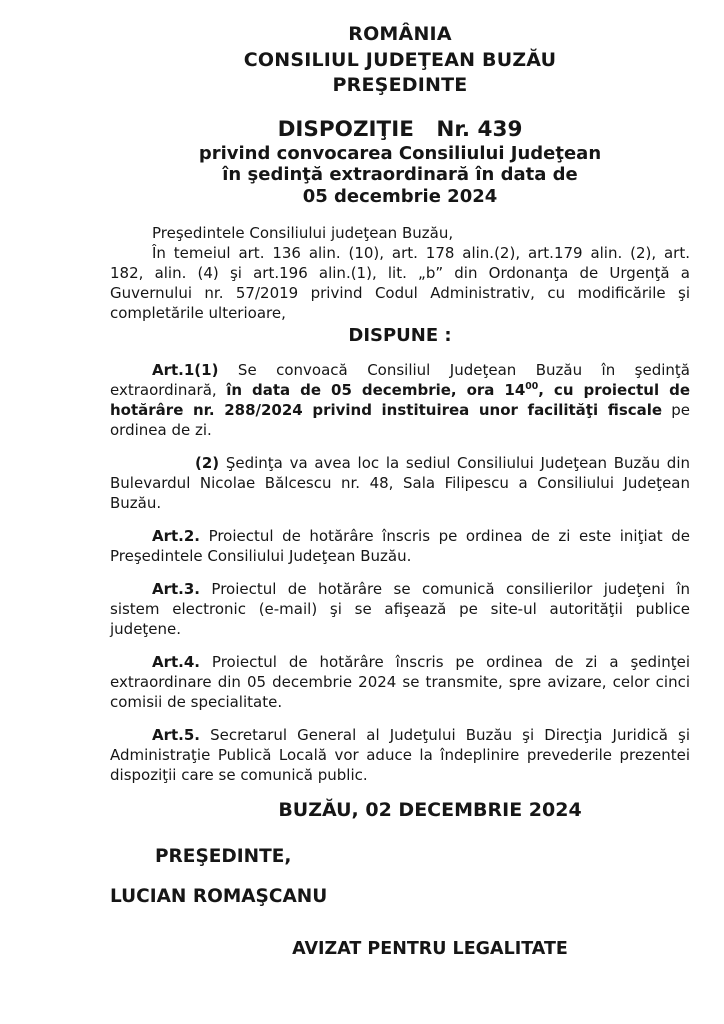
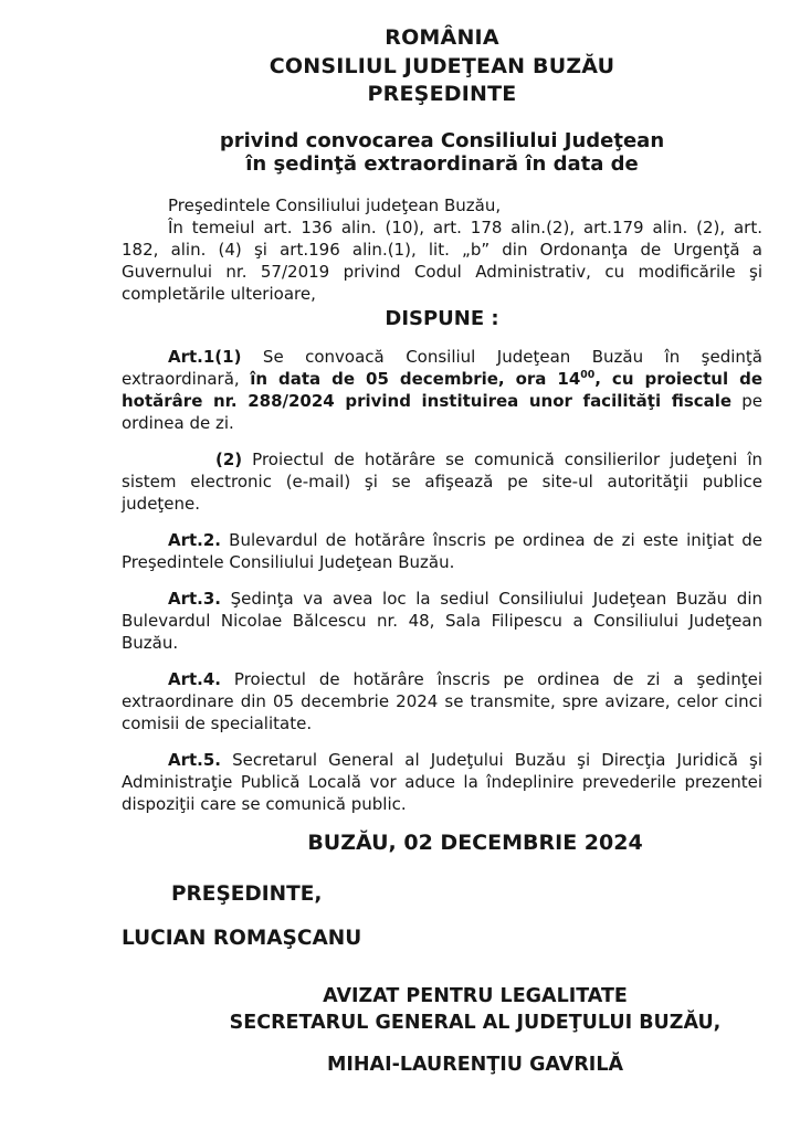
  ROMÂNIA
  CONSILIUL JUDEŢEAN BUZĂU
  PREŞEDINTE
- DISPOZIŢIE Nr. 439
  privind convocarea Consiliului Judeţean
  în şedinţă extraordinară în data de
- 05 decembrie 2024
  Preşedintele Consiliului judeţean Buzău,
  În temeiul art. 136 alin. (10), art. 178 alin.(2), art.179 alin. (2), art. 182, alin. (4) şi art.196 alin.(1), lit. „b” din Ordonanţa de Urgenţă a Guvernului nr. 57/2019 privind Codul Administrativ, cu modificările şi completările ulterioare,
  DISPUNE :
  Art.1(1) Se convoacă Consiliul Judeţean Buzău în şedinţă extraordinară, în data de 05 decembrie, ora 1400, cu proiectul de hotărâre nr. 288/2024 privind instituirea unor facilităţi fiscale pe ordinea de zi.
- (2) Şedinţa va avea loc la sediul Consiliului Judeţean Buzău din Bulevardul Nicolae Bălcescu nr. 48, Sala Filipescu a Consiliului Judeţean Buzău.
+ (2) Proiectul de hotărâre se comunică consilierilor judeţeni în sistem electronic (e-mail) şi se afişează pe site-ul autorităţii publice judeţene.
- Art.2. Proiectul de hotărâre înscris pe ordinea de zi este iniţiat de Preşedintele Consiliului Judeţean Buzău.
+ Art.2. Bulevardul de hotărâre înscris pe ordinea de zi este iniţiat de Preşedintele Consiliului Judeţean Buzău.
- Art.3. Proiectul de hotărâre se comunică consilierilor judeţeni în sistem electronic (e-mail) şi se afişează pe site-ul autorităţii publice judeţene.
+ Art.3. Şedinţa va avea loc la sediul Consiliului Judeţean Buzău din Bulevardul Nicolae Bălcescu nr. 48, Sala Filipescu a Consiliului Judeţean Buzău.
  Art.4. Proiectul de hotărâre înscris pe ordinea de zi a şedinţei extraordinare din 05 decembrie 2024 se transmite, spre avizare, celor cinci comisii de specialitate.
  Art.5. Secretarul General al Judeţului Buzău şi Direcţia Juridică şi Administraţie Publică Locală vor aduce la îndeplinire prevederile prezentei dispoziţii care se comunică public.
  BUZĂU, 02 DECEMBRIE 2024
  PREŞEDINTE,
  LUCIAN ROMAŞCANU
  AVIZAT PENTRU LEGALITATE
+ SECRETARUL GENERAL AL JUDEŢULUI BUZĂU,
+ MIHAI-LAURENŢIU GAVRILĂ
